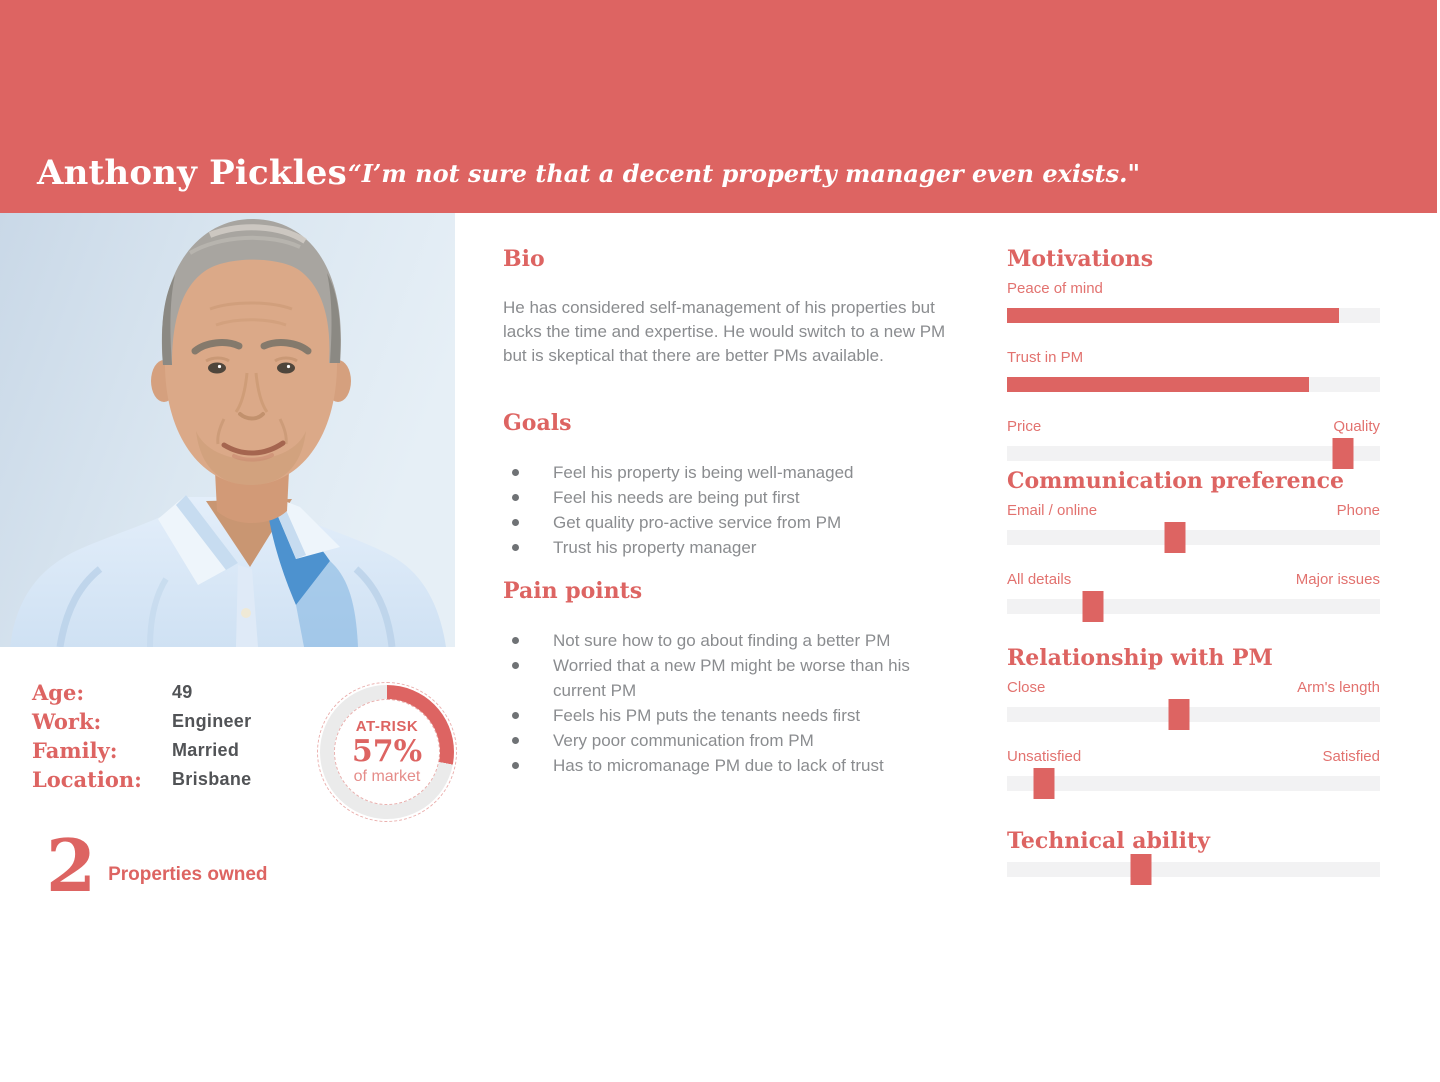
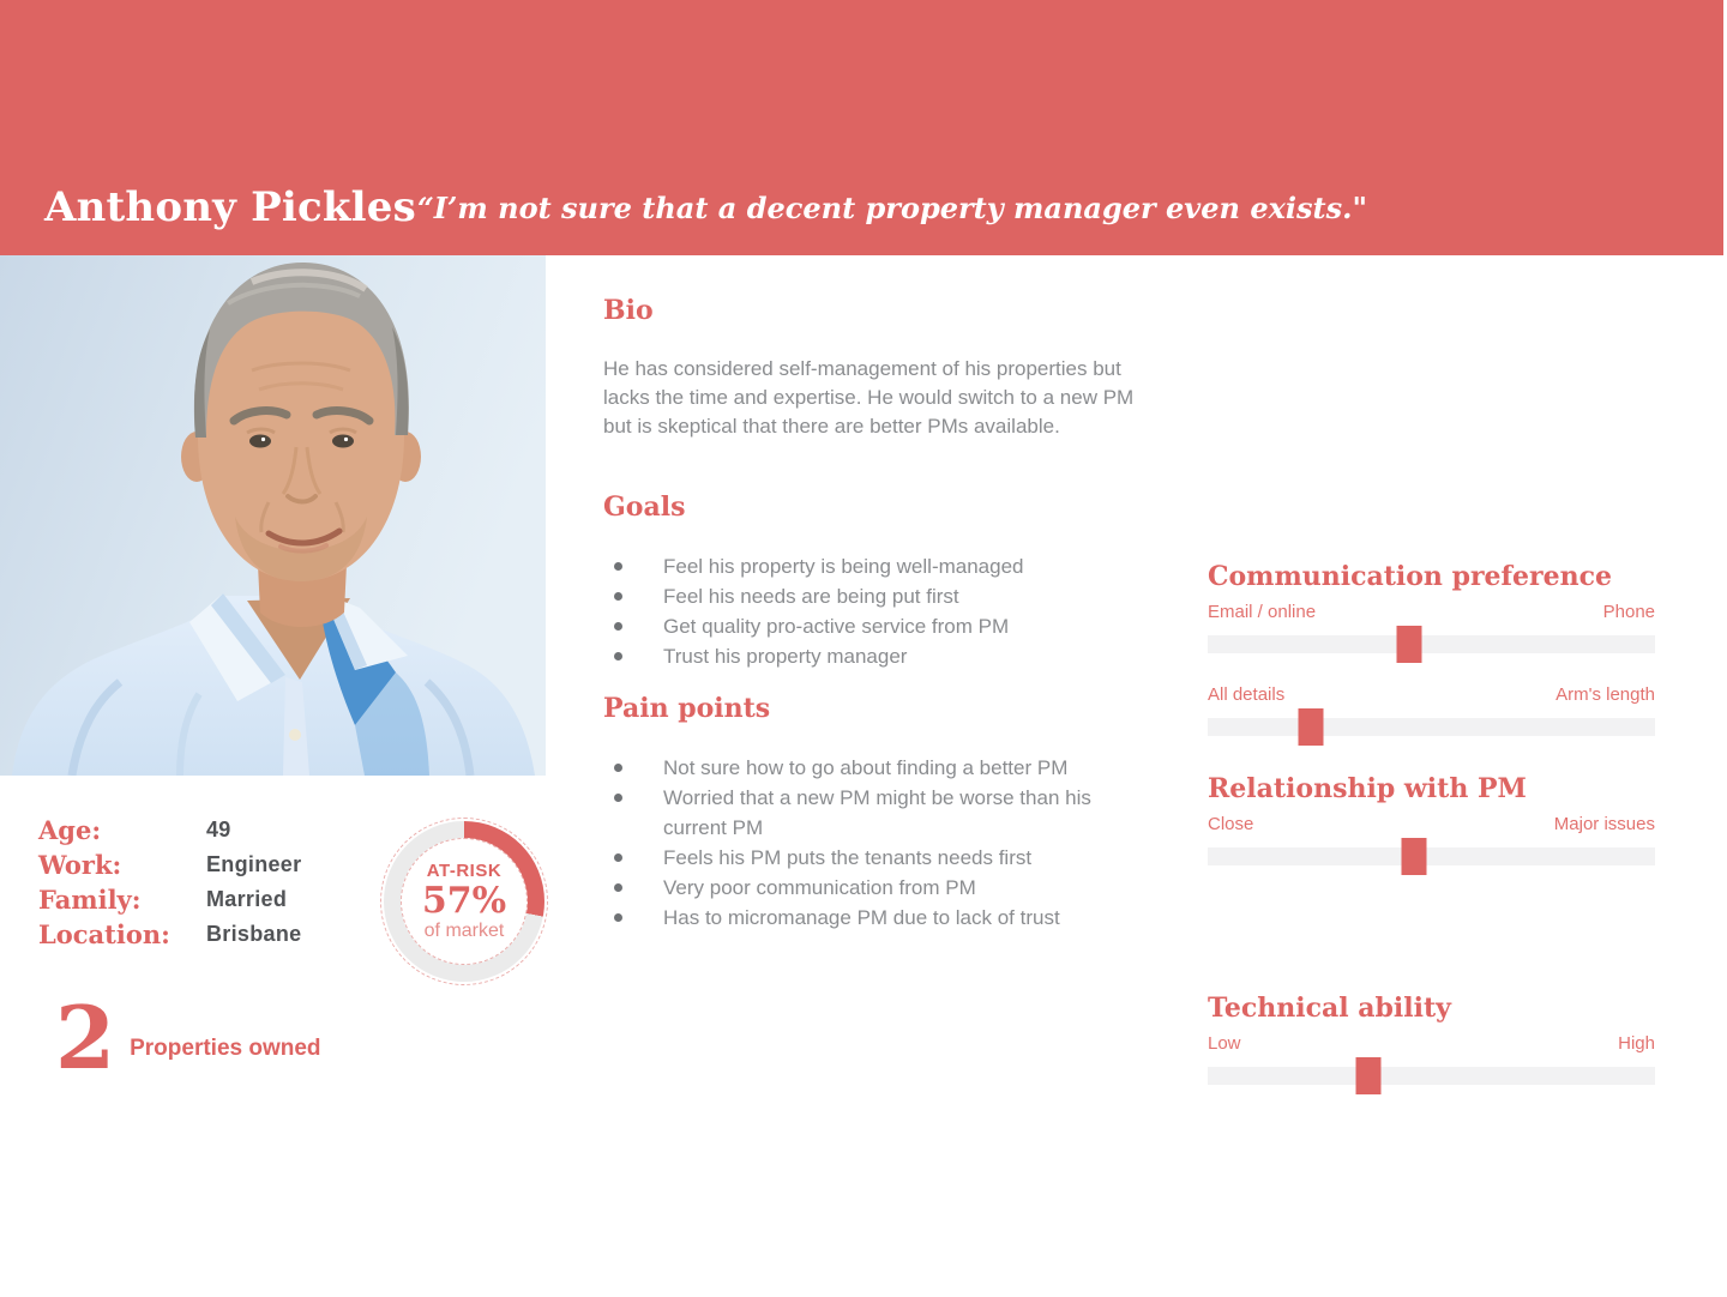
  Anthony Pickles
  “I’m not sure that a decent property manager even exists."
  Age:
  49
  Work:
  Engineer
  Family:
  Married
  Location:
  Brisbane
  AT-RISK
  57%
  of market
  2
  Properties owned
  Bio
  He has considered self-management of his properties but lacks the time and expertise. He would switch to a new PM but is skeptical that there are better PMs available.
  Goals
  Feel his property is being well-managed
  Feel his needs are being put first
  Get quality pro-active service from PM
  Trust his property manager
  Pain points
  Not sure how to go about finding a better PM
  Worried that a new PM might be worse than his current PM
  Feels his PM puts the tenants needs first
  Very poor communication from PM
  Has to micromanage PM due to lack of trust
- Motivations
- Peace of mind
- Trust in PM
- Price
- Quality
  Communication preference
  Email / online
  Phone
  All details
- Major issues
+ Arm's length
  Relationship with PM
  Close
- Arm's length
+ Major issues
- Unsatisfied
- Satisfied
  Technical ability
+ Low
+ High
